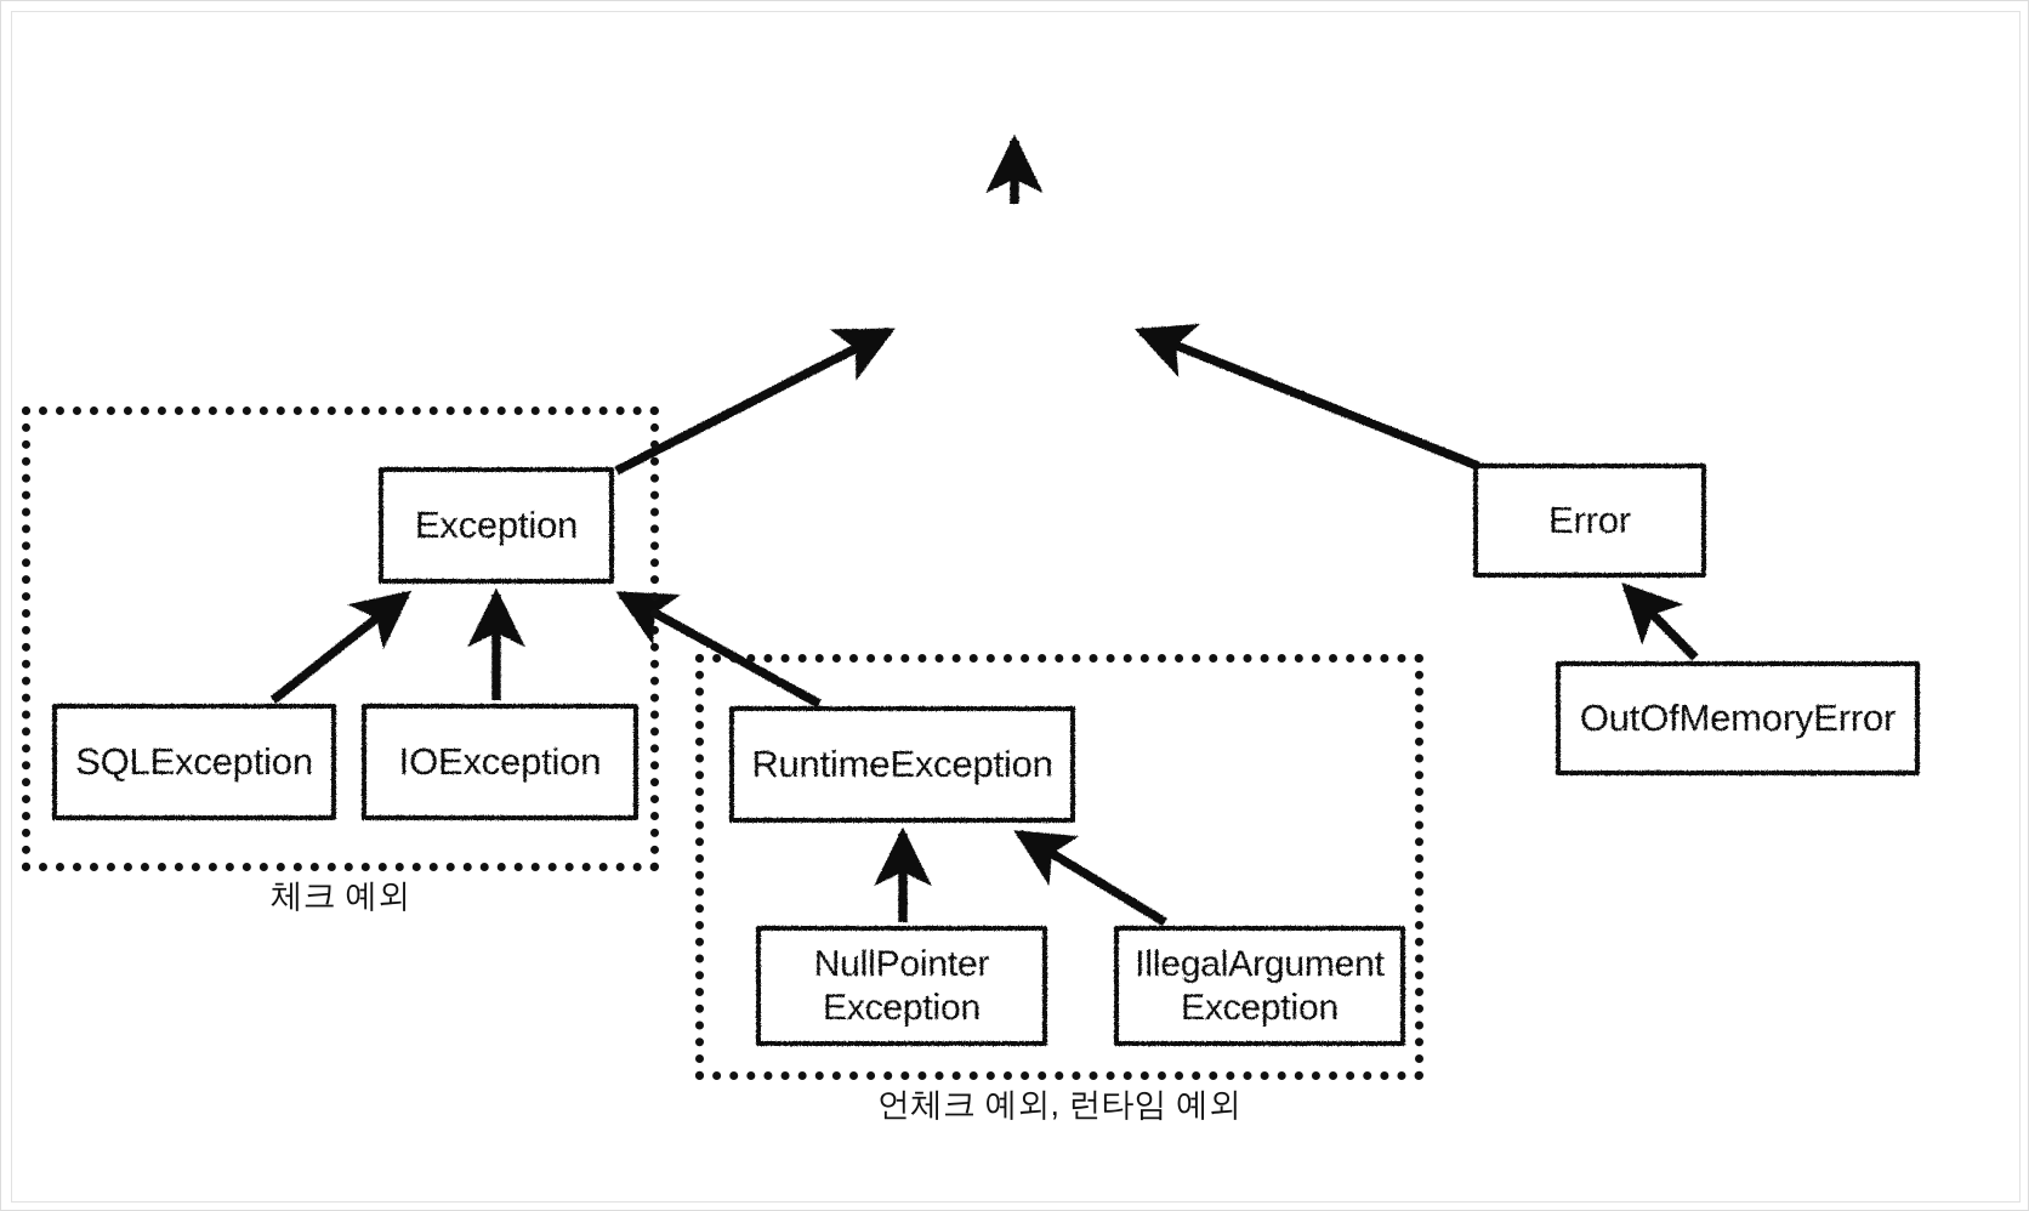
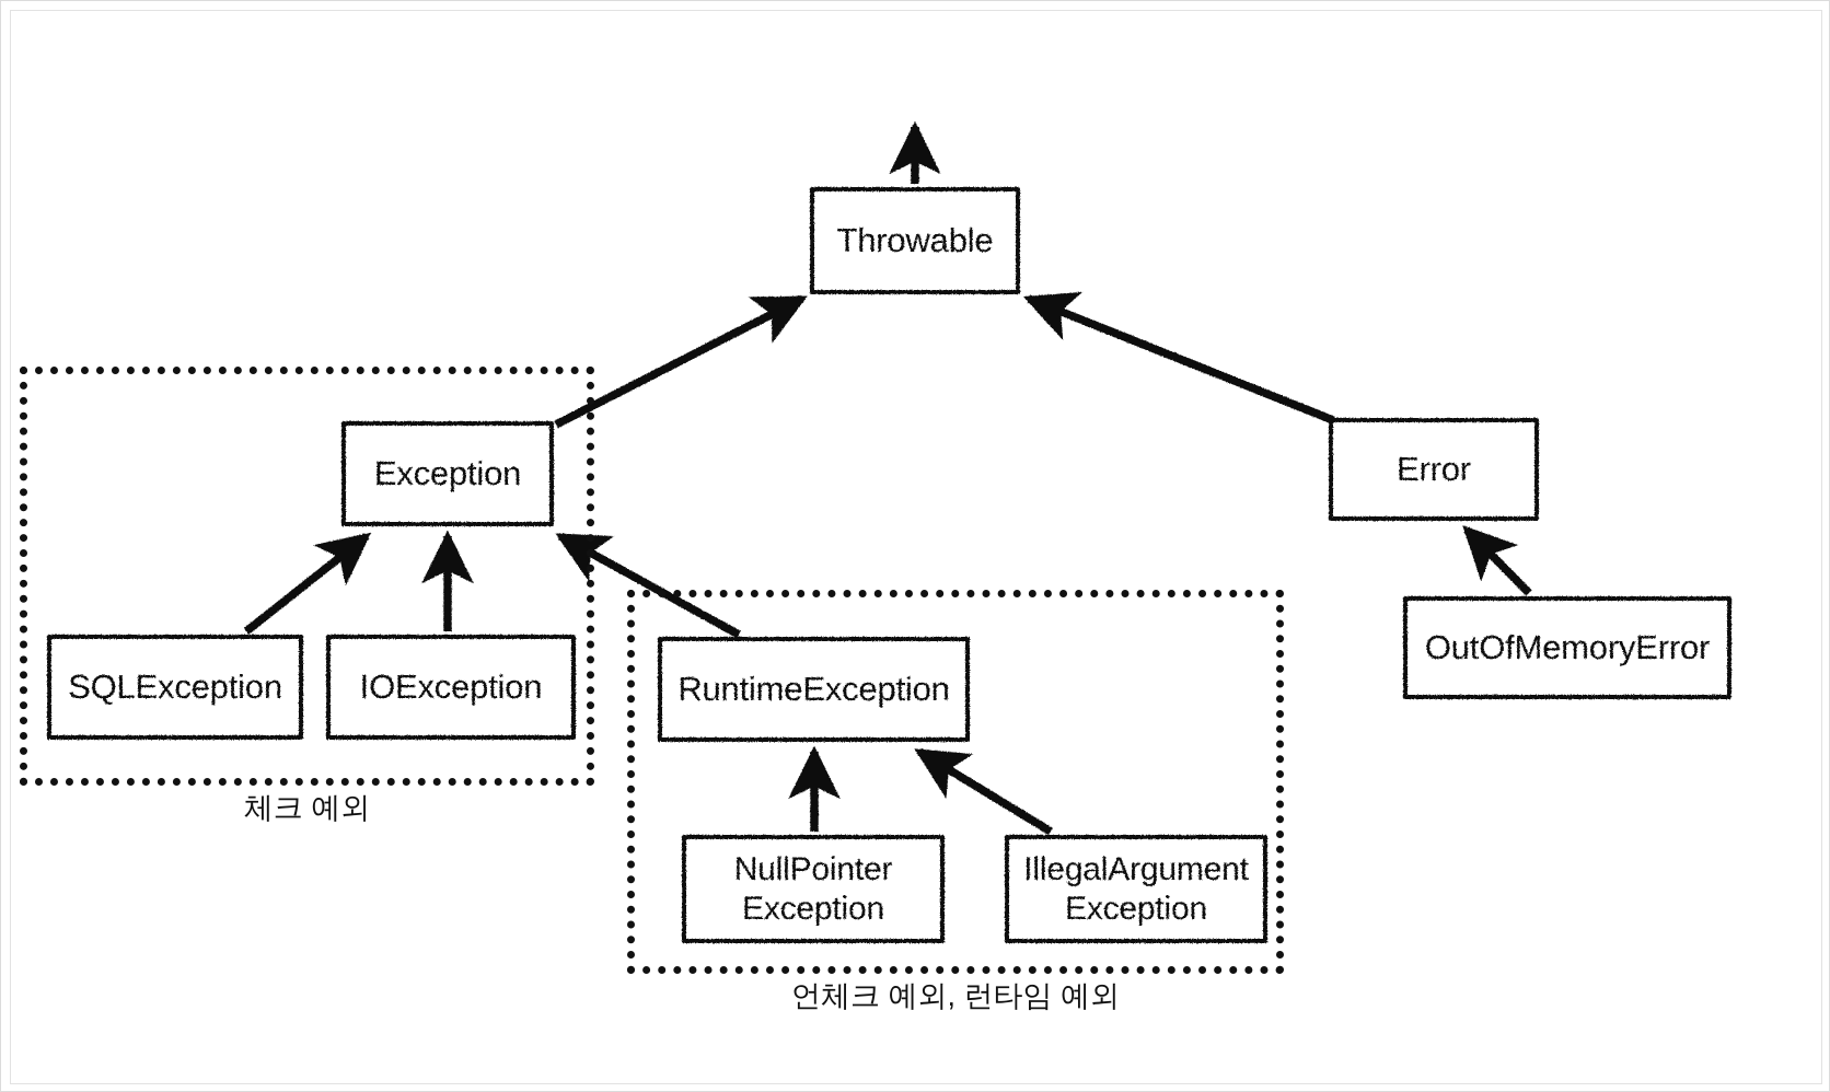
  체크 예외
  언체크 예외, 런타임 예외
+ Throwable
  Exception
  Error
  SQLException
  IOException
  RuntimeException
  OutOfMemoryError
  NullPointer
  Exception
  IllegalArgument
  Exception
